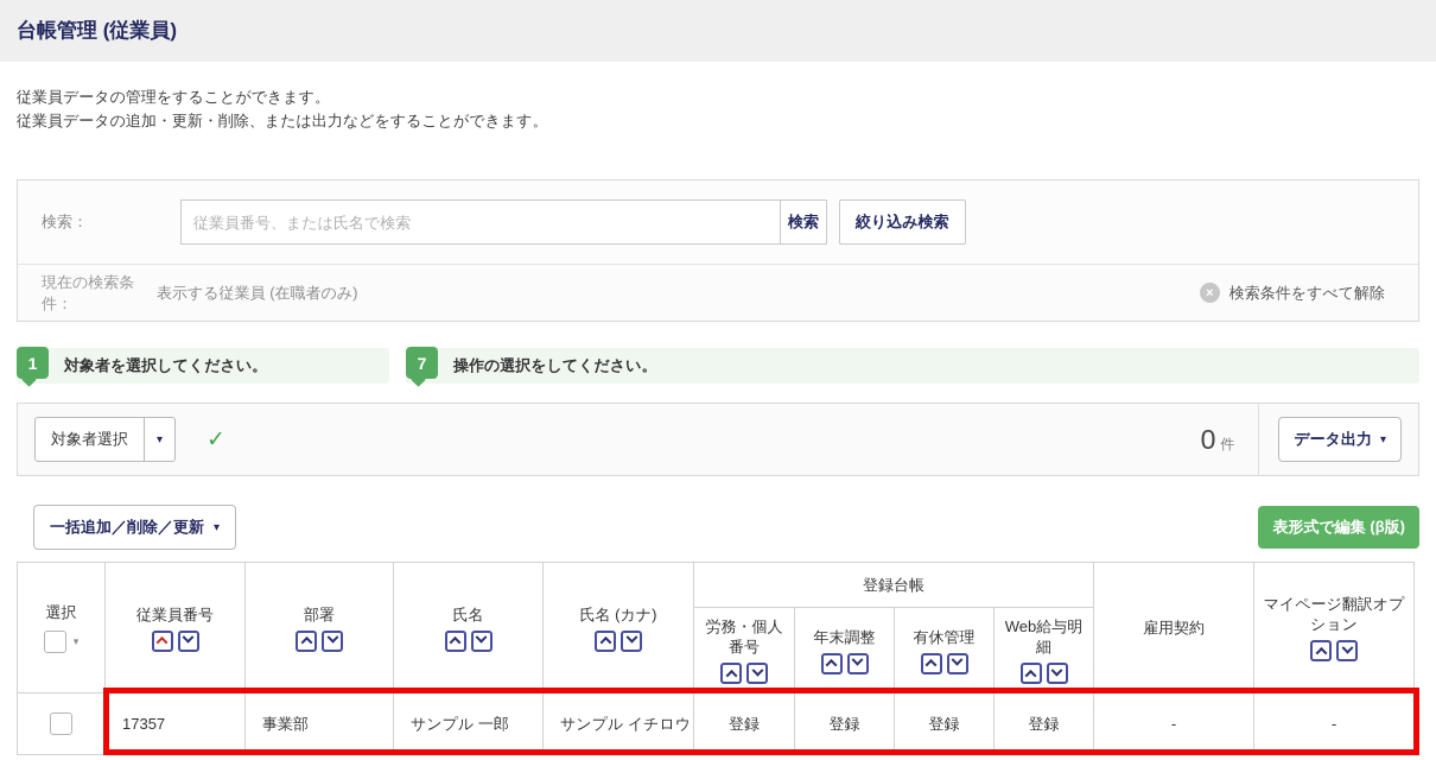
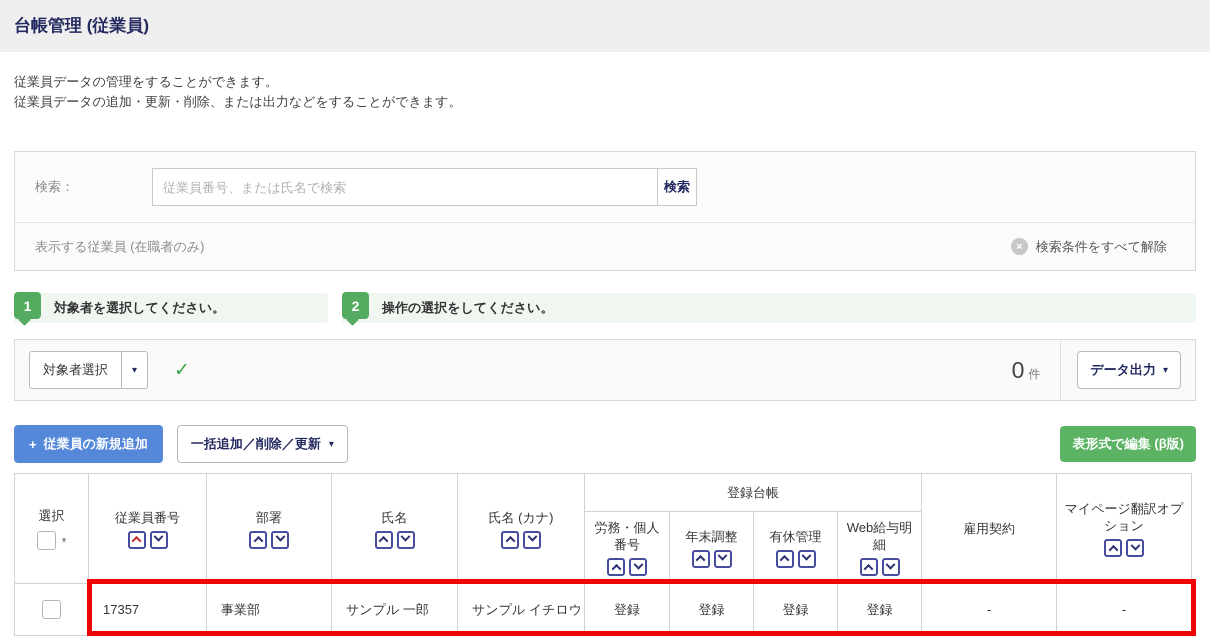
  台帳管理 (従業員)
  従業員データの管理をすることができます。
  従業員データの追加・更新・削除、または出力などをすることができます。
  検索：
  従業員番号、または氏名で検索
  検索
- 絞り込み検索
- 現在の検索条件：
  表示する従業員 (在職者のみ)
  ×
  検索条件をすべて解除
  1
  対象者を選択してください。
- 7
+ 2
  操作の選択をしてください。
  対象者選択
  ▾
  ✓
  0
  件
  データ出力
  ▾
+ +
+ 従業員の新規追加
  一括追加／削除／更新
  ▾
  表形式で編集 (β版)
  選択 ▾	従業員番号	部署	氏名	氏名 (カナ)	登録台帳	雇用契約	マイページ翻訳オプション
  労務・個人番号	年末調整	有休管理	Web給与明細
  	17357	事業部	サンプル 一郎	サンプル イチロウ	登録	登録	登録	登録	-	-
